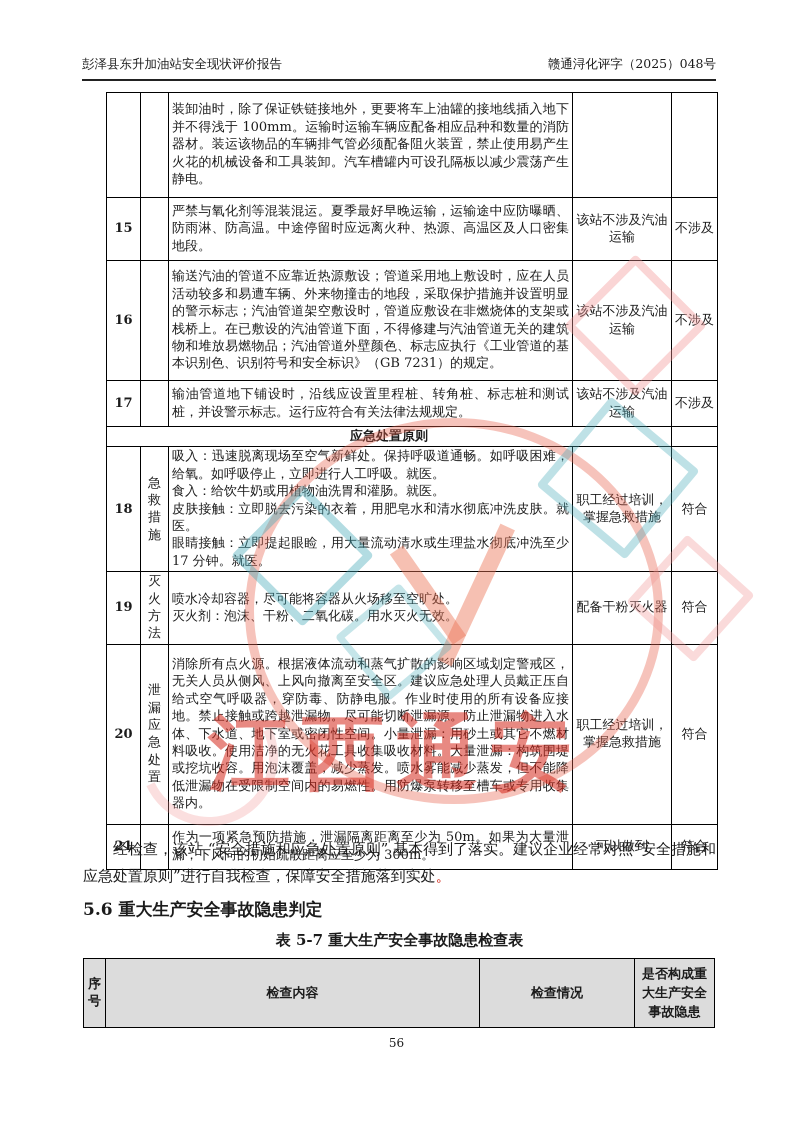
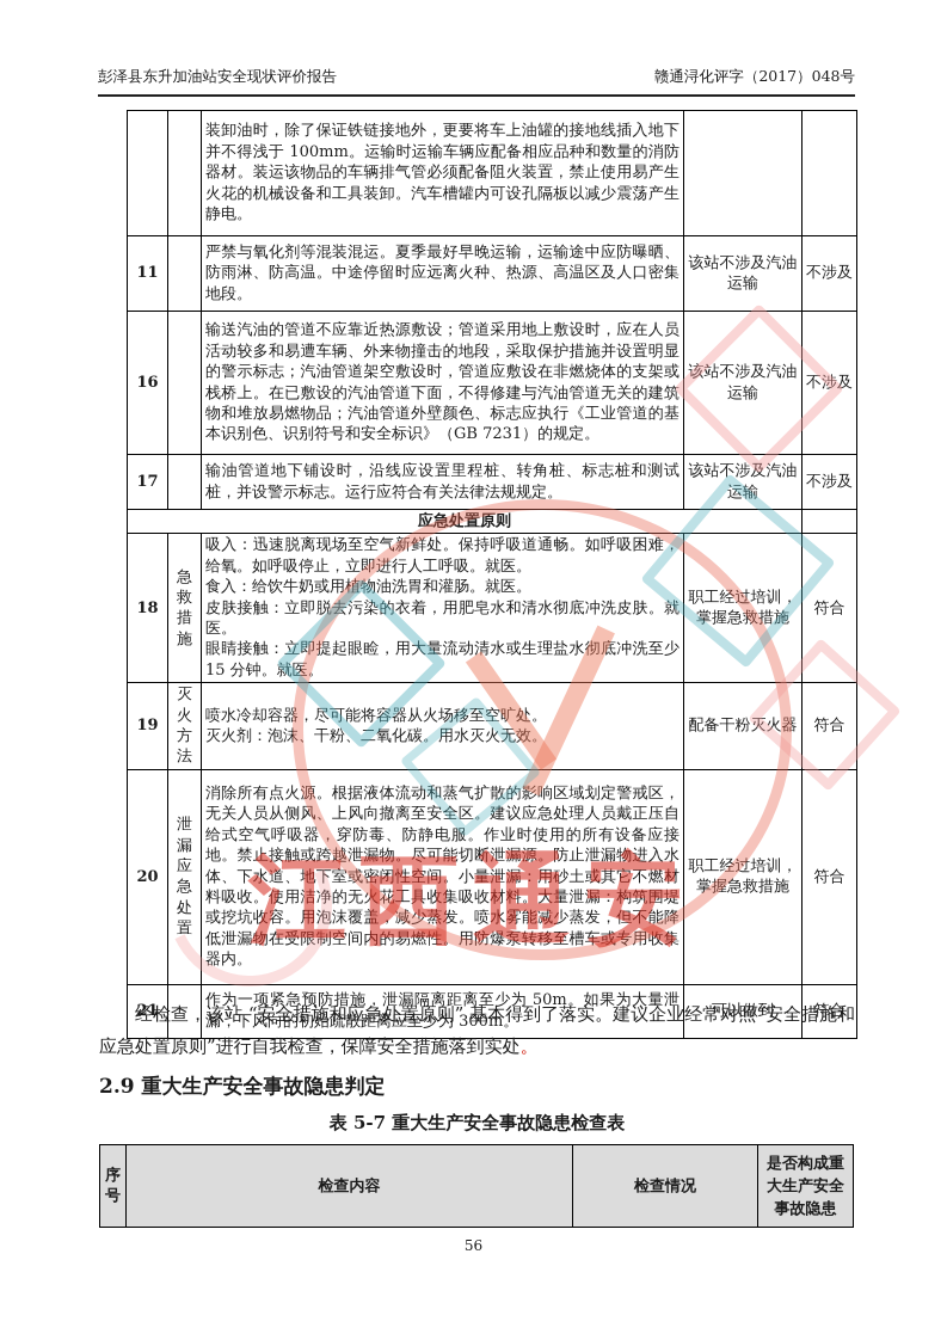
  彭泽县东升加油站安全现状评价报告
- 赣通浔化评字（2025）048号
+ 赣通浔化评字（2017）048号
  		装卸油时，除了保证铁链接地外，更要将车上油罐的接地线插入地下并不得浅于 100mm。运输时运输车辆应配备相应品种和数量的消防器材。装运该物品的车辆排气管必须配备阻火装置，禁止使用易产生火花的机械设备和工具装卸。汽车槽罐内可设孔隔板以减少震荡产生静电。
- 15		严禁与氧化剂等混装混运。夏季最好早晚运输，运输途中应防曝晒、防雨淋、防高温。中途停留时应远离火种、热源、高温区及人口密集地段。	该站不涉及汽油运输	不涉及
+ 11		严禁与氧化剂等混装混运。夏季最好早晚运输，运输途中应防曝晒、防雨淋、防高温。中途停留时应远离火种、热源、高温区及人口密集地段。	该站不涉及汽油运输	不涉及
  16		输送汽油的管道不应靠近热源敷设；管道采用地上敷设时，应在人员活动较多和易遭车辆、外来物撞击的地段，采取保护措施并设置明显的警示标志；汽油管道架空敷设时，管道应敷设在非燃烧体的支架或栈桥上。在已敷设的汽油管道下面，不得修建与汽油管道无关的建筑物和堆放易燃物品；汽油管道外壁颜色、标志应执行《工业管道的基本识别色、识别符号和安全标识》（GB 7231）的规定。	该站不涉及汽油运输	不涉及
  17		输油管道地下铺设时，沿线应设置里程桩、转角桩、标志桩和测试桩，并设警示标志。运行应符合有关法律法规规定。	该站不涉及汽油运输	不涉及
  应急处置原则
- 18	急救措施	吸入：迅速脱离现场至空气新鲜处。保持呼吸道通畅。如呼吸困难，给氧。如呼吸停止，立即进行人工呼吸。就医。 食入：给饮牛奶或用植物油洗胃和灌肠。就医。 皮肤接触：立即脱去污染的衣着，用肥皂水和清水彻底冲洗皮肤。就医。 眼睛接触：立即提起眼睑，用大量流动清水或生理盐水彻底冲洗至少 17 分钟。就医。	职工经过培训，掌握急救措施	符合
+ 18	急救措施	吸入：迅速脱离现场至空气新鲜处。保持呼吸道通畅。如呼吸困难，给氧。如呼吸停止，立即进行人工呼吸。就医。 食入：给饮牛奶或用植物油洗胃和灌肠。就医。 皮肤接触：立即脱去污染的衣着，用肥皂水和清水彻底冲洗皮肤。就医。 眼睛接触：立即提起眼睑，用大量流动清水或生理盐水彻底冲洗至少 15 分钟。就医。	职工经过培训，掌握急救措施	符合
  19	灭火方法	喷水冷却容器，尽可能将容器从火场移至空旷处。 灭火剂：泡沫、干粉、二氧化碳。用水灭火无效。	配备干粉灭火器	符合
  20	泄漏应急处置	消除所有点火源。根据液体流动和蒸气扩散的影响区域划定警戒区，无关人员从侧风、上风向撤离至安全区。建议应急处理人员戴正压自给式空气呼吸器，穿防毒、防静电服。作业时使用的所有设备应接地。禁止接触或跨越泄漏物。尽可能切断泄漏源。防止泄漏物进入水体、下水道、地下室或密闭性空间。小量泄漏：用砂土或其它不燃材料吸收。使用洁净的无火花工具收集吸收材料。大量泄漏：构筑围堤或挖坑收容。用泡沫覆盖，减少蒸发。喷水雾能减少蒸发，但不能降低泄漏物在受限制空间内的易燃性。用防爆泵转移至槽车或专用收集器内。	职工经过培训，掌握急救措施	符合
  21		作为一项紧急预防措施，泄漏隔离距离至少为 50m。如果为大量泄漏，下风向的初始疏散距离应至少为 300m。	可以做到	符合
  经检查，该站 “安全措施和应急处置原则” 基本得到了落实。建议企业经常对照“安全措施和应急处置原则”进行自我检查，保障安全措施落到实处。
- 5.6 重大生产安全事故隐患判定
+ 2.9 重大生产安全事故隐患判定
  表 5-7 重大生产安全事故隐患检查表
  序号	检查内容	检查情况	是否构成重大生产安全事故隐患
  56
  江西通安
